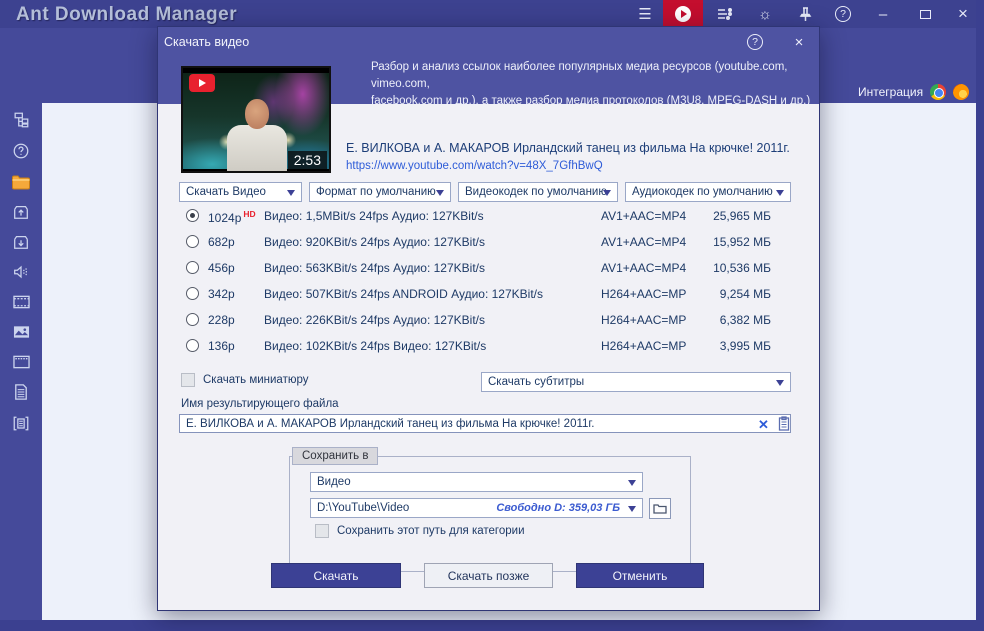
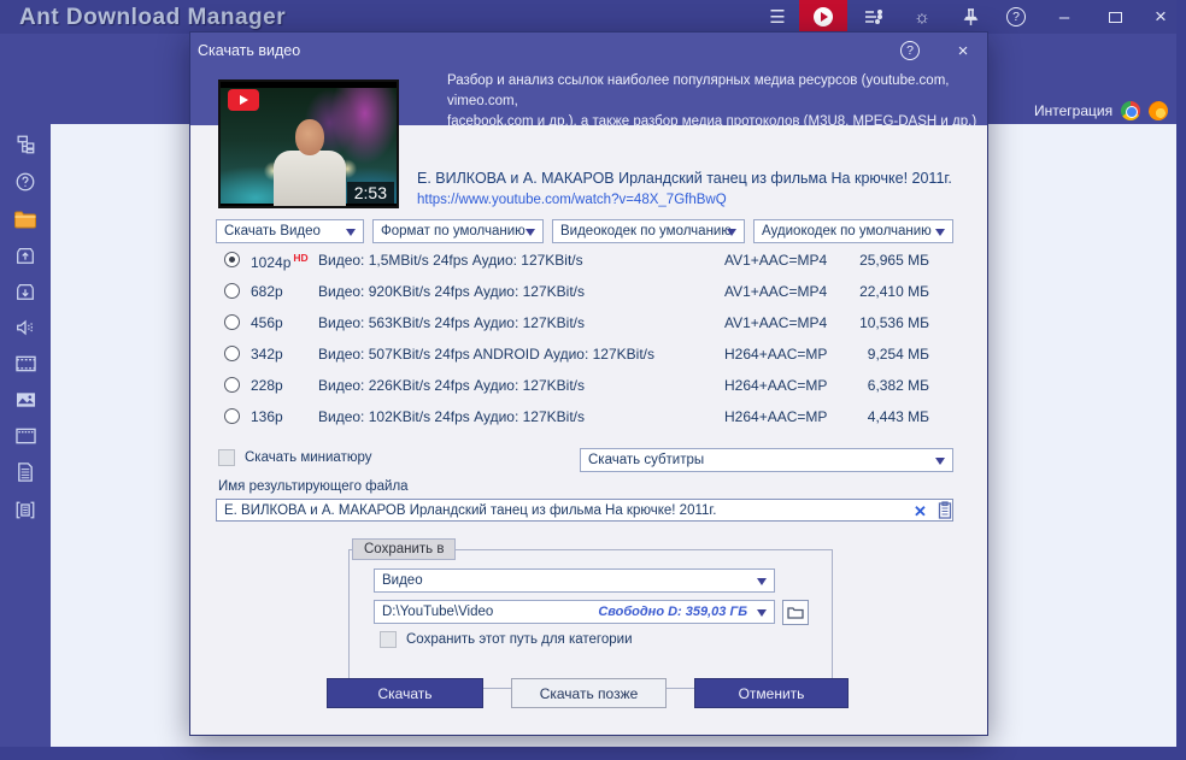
  Ant Download Manager
  ☰
  ☼
  ?
  –
  ×
  Интеграция
  Скачать видео
  ?
  ×
  Разбор и анализ ссылок наиболее популярных медиа ресурсов (youtube.com, vimeo.com,
  facebook.com и др.), а также разбор медиа протоколов (M3U8, MPEG-DASH и др.)
  2:53
  Е. ВИЛКОВА и А. МАКАРОВ Ирландский танец из фильма На крючке! 2011г.
  https://www.youtube.com/watch?v=48X_7GfhBwQ
  Скачать Видео
  Формат по умолчанию
  Видеокодек по умолчанию
  Аудиокодек по умолчанию
  1024p HD
  Видео: 1,5MBit/s 24fps Аудио: 127KBit/s
  AV1+AAC=MP4
  25,965 МБ
  682p
  Видео: 920KBit/s 24fps Аудио: 127KBit/s
  AV1+AAC=MP4
- 15,952 МБ
+ 22,410 МБ
  456p
  Видео: 563KBit/s 24fps Аудио: 127KBit/s
  AV1+AAC=MP4
  10,536 МБ
  342p
  Видео: 507KBit/s 24fps ANDROID Аудио: 127KBit/s
  H264+AAC=MP
  9,254 МБ
  228p
  Видео: 226KBit/s 24fps Аудио: 127KBit/s
  H264+AAC=MP
  6,382 МБ
  136p
- Видео: 102KBit/s 24fps Видео: 127KBit/s
+ Видео: 102KBit/s 24fps Аудио: 127KBit/s
  H264+AAC=MP
- 3,995 МБ
+ 4,443 МБ
  Скачать миниатюру
  Скачать субтитры
  Имя результирующего файла
  Е. ВИЛКОВА и А. МАКАРОВ Ирландский танец из фильма На крючке! 2011г.
  ✕
  Сохранить в
  Видео
  D:\YouTube\Video
  Свободно D: 359,03 ГБ
  Сохранить этот путь для категории
  Скачать
  Скачать позже
  Отменить
